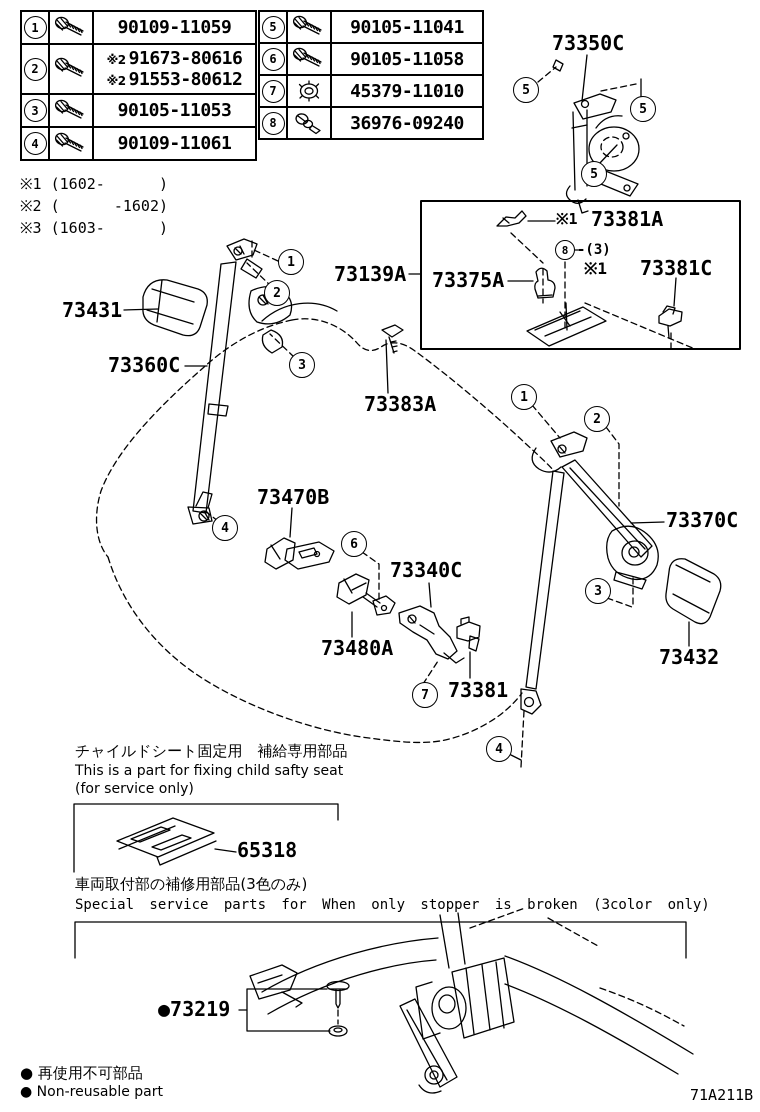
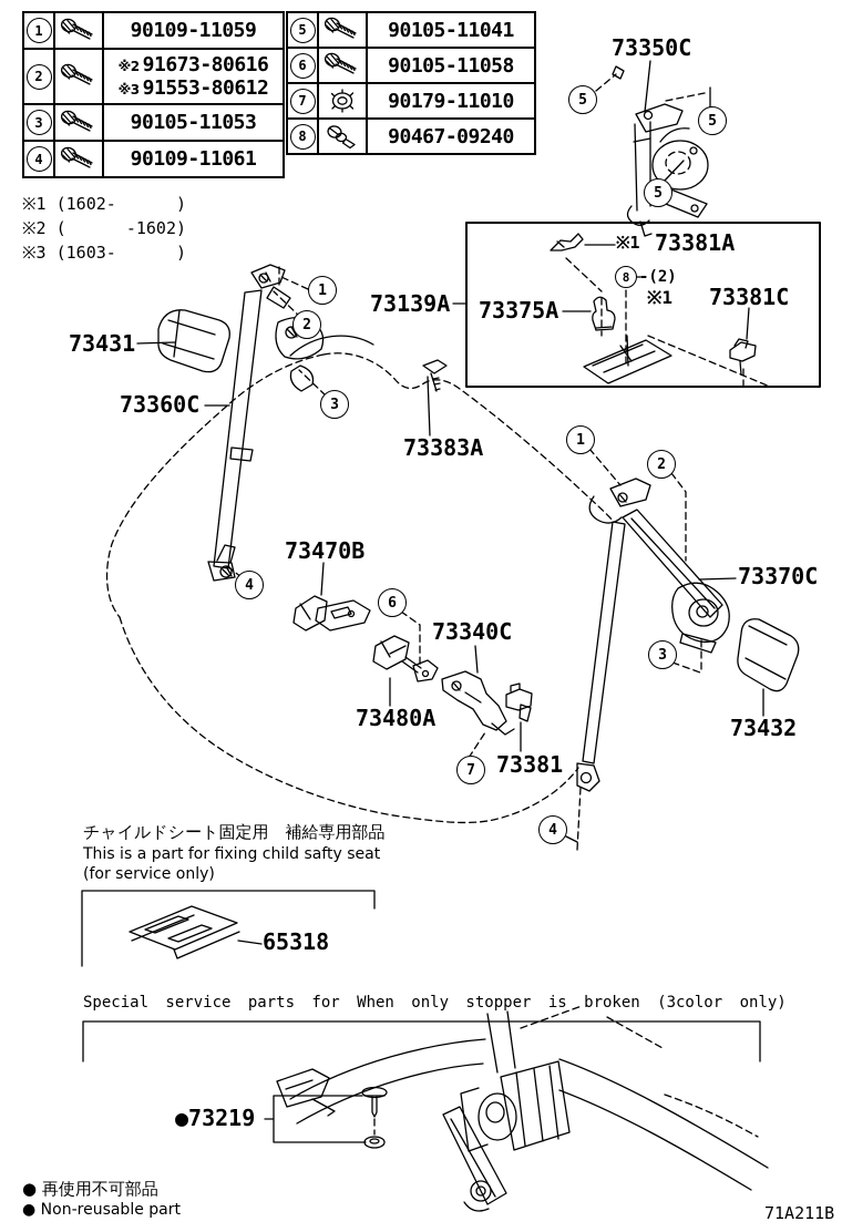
  1
  90109-11059
  2
  ※2 91673-80616
- ※2 91553-80612
+ ※3 91553-80612
  3
  90105-11053
  4
  90109-11061
  5
  90105-11041
  6
  90105-11058
  7
- 45379-11010
+ 90179-11010
  8
- 36976-09240
+ 90467-09240
  ※1 (1602- )
  ※2 ( -1602)
  ※3 (1603- )
  73350C
  73431
  73360C
  73139A
  73375A
  73381A
  73381C
  73383A
  73470B
  73340C
  73480A
  73370C
  73432
  73381
  65318
  ●73219
  ※1
- -(3)
+ -(2)
  ※1
  1
  2
  3
  4
  5
  5
  5
  8
  1
  2
  3
  4
  6
  7
  チャイルドシート固定用 補給専用部品
  This is a part for fixing child safty seat
  (for service only)
- 車両取付部の補修用部品(3色のみ)
  Special service parts for When only stopper is broken (3color only)
  ● 再使用不可部品
  ● Non-reusable part
  71A211B
